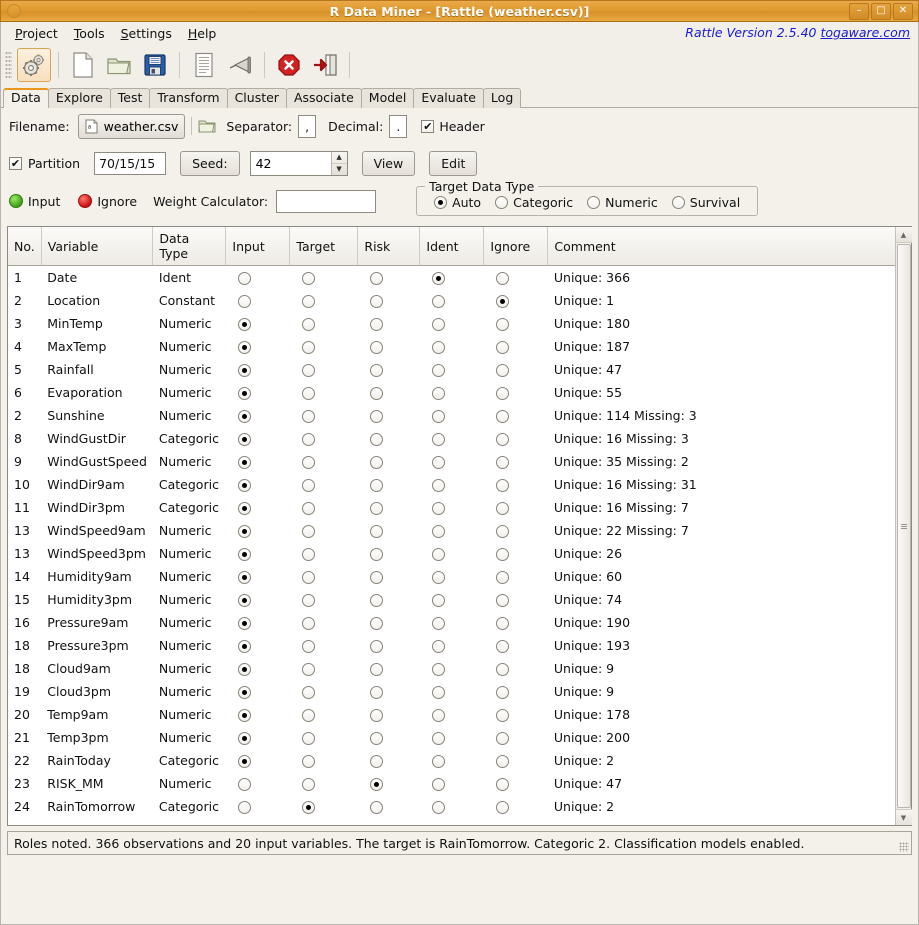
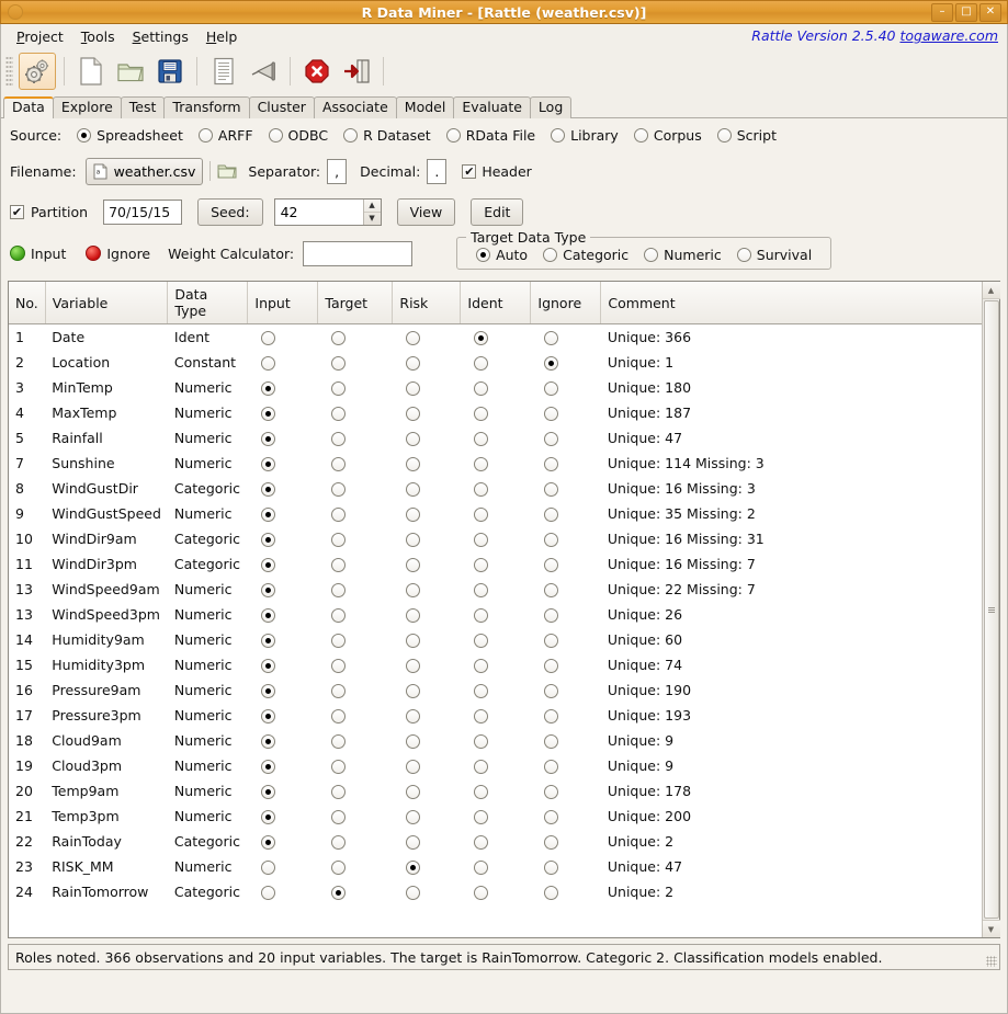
  R Data Miner - [Rattle (weather.csv)]
  –
  □
  ✕
  Project
  Tools
  Settings
  Help
  Rattle Version 2.5.40 togaware.com
  Data
  Explore
  Test
  Transform
  Cluster
  Associate
  Model
  Evaluate
  Log
+ Source:
+ Spreadsheet
+ ARFF
+ ODBC
+ R Dataset
+ RData File
+ Library
+ Corpus
+ Script
  Filename:
  weather.csv
  Separator:
  ,
  Decimal:
  .
  ✔
  Header
  ✔
  Partition
  70/15/15
  Seed:
  42
  ▲
  ▼
  View
  Edit
  Input
  Ignore
  Weight Calculator:
  Target Data Type
  Auto
  Categoric
  Numeric
  Survival
  No.	Variable	Data Type	Input	Target	Risk	Ident	Ignore	Comment
  1	Date	Ident						Unique: 366
  2	Location	Constant						Unique: 1
  3	MinTemp	Numeric						Unique: 180
  4	MaxTemp	Numeric						Unique: 187
  5	Rainfall	Numeric						Unique: 47
- 6	Evaporation	Numeric						Unique: 55
- 2	Sunshine	Numeric						Unique: 114 Missing: 3
+ 7	Sunshine	Numeric						Unique: 114 Missing: 3
  8	WindGustDir	Categoric						Unique: 16 Missing: 3
  9	WindGustSpeed	Numeric						Unique: 35 Missing: 2
  10	WindDir9am	Categoric						Unique: 16 Missing: 31
  11	WindDir3pm	Categoric						Unique: 16 Missing: 7
  13	WindSpeed9am	Numeric						Unique: 22 Missing: 7
  13	WindSpeed3pm	Numeric						Unique: 26
  14	Humidity9am	Numeric						Unique: 60
  15	Humidity3pm	Numeric						Unique: 74
  16	Pressure9am	Numeric						Unique: 190
- 18	Pressure3pm	Numeric						Unique: 193
+ 17	Pressure3pm	Numeric						Unique: 193
  18	Cloud9am	Numeric						Unique: 9
  19	Cloud3pm	Numeric						Unique: 9
  20	Temp9am	Numeric						Unique: 178
  21	Temp3pm	Numeric						Unique: 200
  22	RainToday	Categoric						Unique: 2
  23	RISK_MM	Numeric						Unique: 47
  24	RainTomorrow	Categoric						Unique: 2
  ▲
  ▼
  Roles noted. 366 observations and 20 input variables. The target is RainTomorrow. Categoric 2. Classification models enabled.
